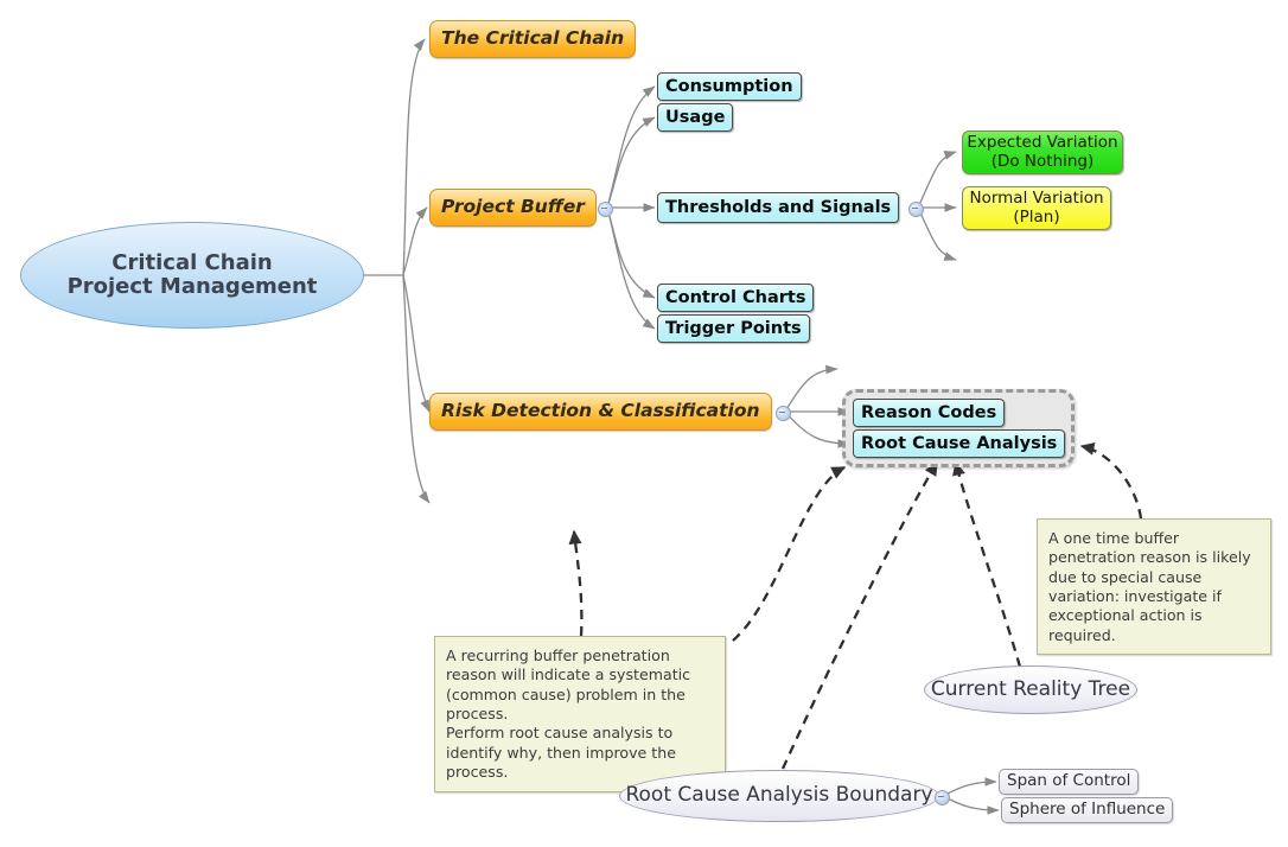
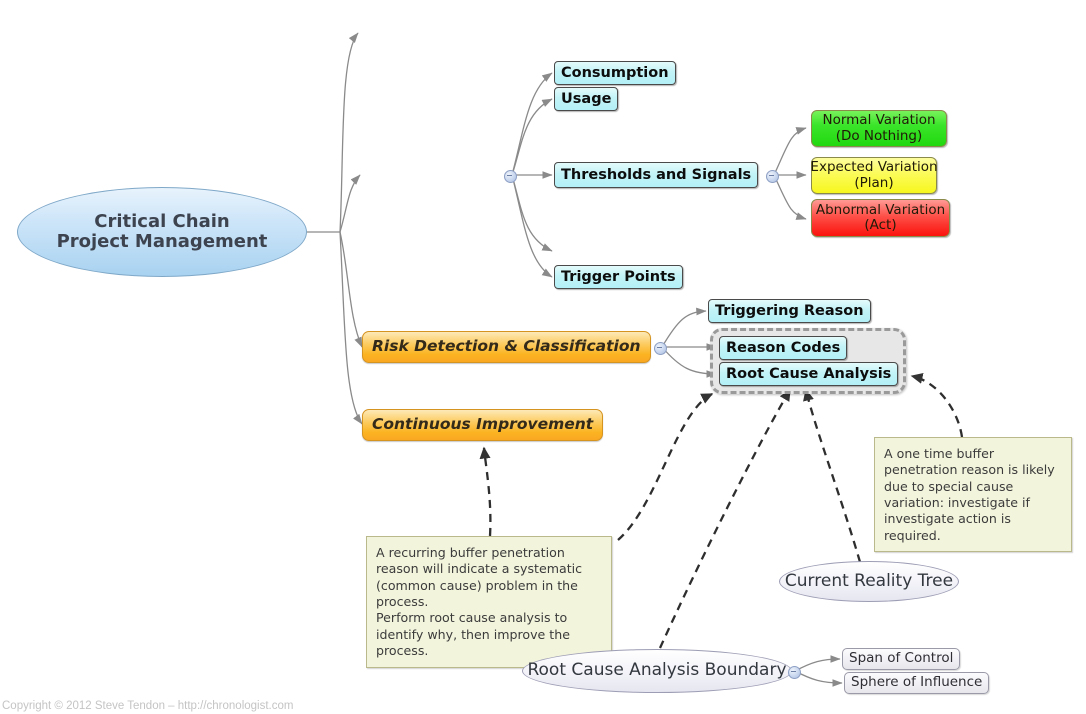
  Critical Chain
  Project Management
- The Critical Chain
- Project Buffer
  Risk Detection & Classification
+ Continuous Improvement
  Consumption
  Usage
  Thresholds and Signals
- Control Charts
  Trigger Points
- Expected Variation
+ Normal Variation
  (Do Nothing)
- Normal Variation
+ Expected Variation
  (Plan)
+ Abnormal Variation
+ (Act)
+ Triggering Reason
  Reason Codes
  Root Cause Analysis
  A recurring buffer penetration reason will indicate a systematic (common cause) problem in the process.
  Perform root cause analysis to identify why, then improve the process.
- A one time buffer penetration reason is likely due to special cause variation: investigate if exceptional action is required.
+ A one time buffer penetration reason is likely due to special cause variation: investigate if investigate action is required.
  Current Reality Tree
  Root Cause Analysis Boundary
  Span of Control
  Sphere of Influence
+ Copyright © 2012 Steve Tendon – http://chronologist.com
